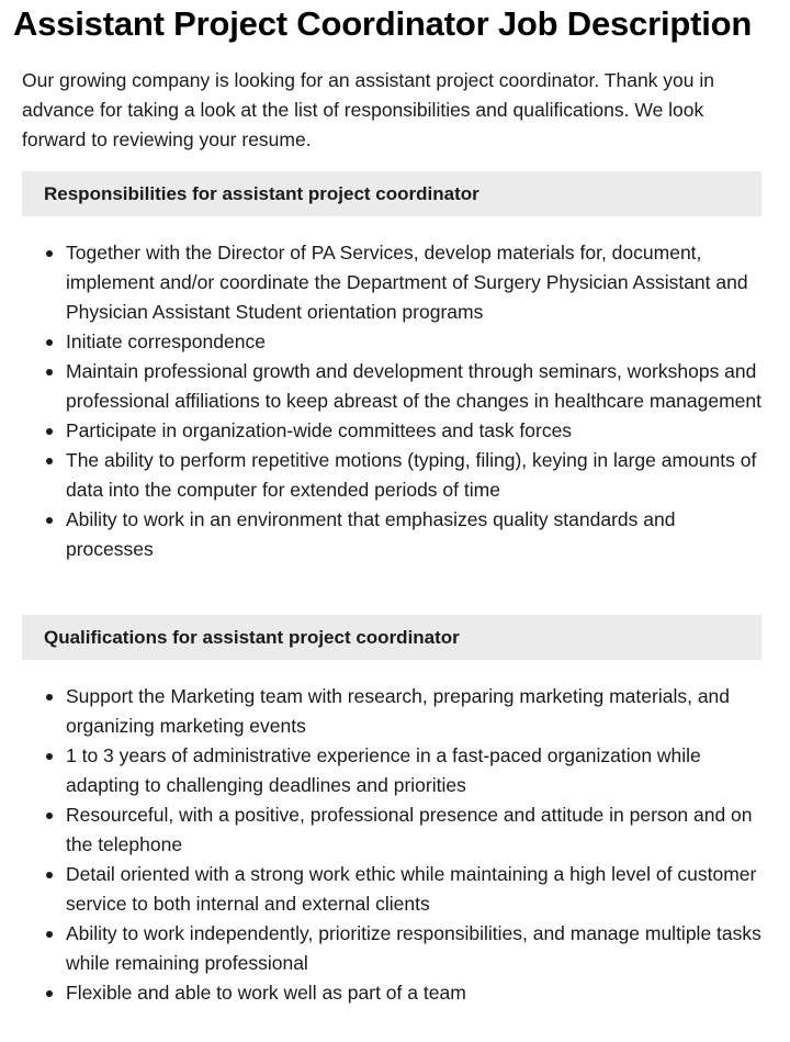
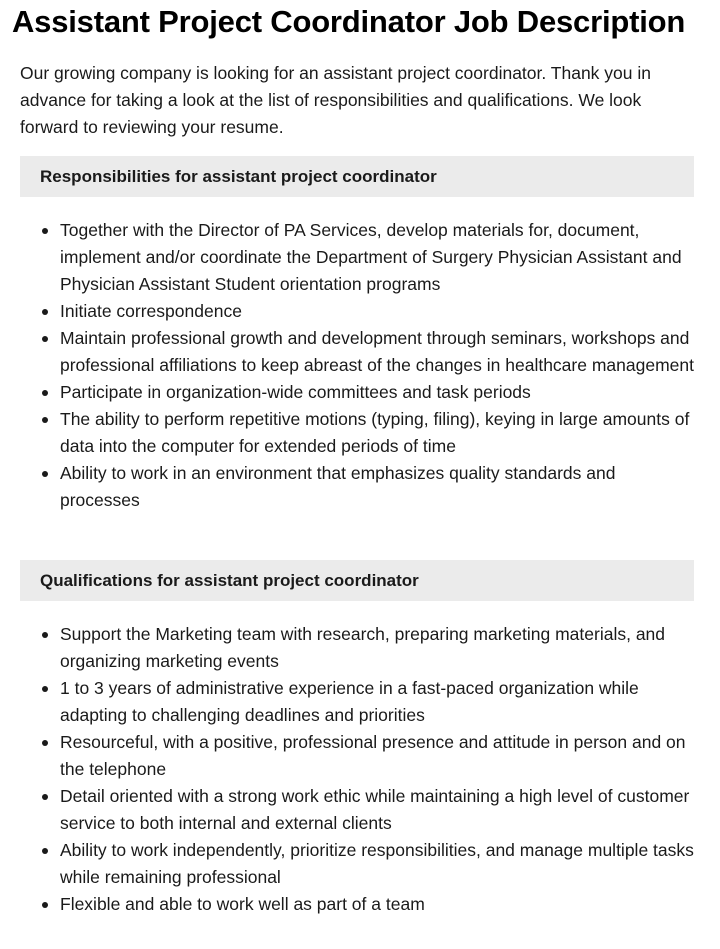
  Assistant Project Coordinator Job Description
  Our growing company is looking for an assistant project coordinator. Thank you in advance for taking a look at the list of responsibilities and qualifications. We look forward to reviewing your resume.
  Responsibilities for assistant project coordinator
  Together with the Director of PA Services, develop materials for, document, implement and/or coordinate the Department of Surgery Physician Assistant and Physician Assistant Student orientation programs
  Initiate correspondence
  Maintain professional growth and development through seminars, workshops and professional affiliations to keep abreast of the changes in healthcare management
- Participate in organization-wide committees and task forces
+ Participate in organization-wide committees and task periods
  The ability to perform repetitive motions (typing, filing), keying in large amounts of data into the computer for extended periods of time
  Ability to work in an environment that emphasizes quality standards and processes
  Qualifications for assistant project coordinator
  Support the Marketing team with research, preparing marketing materials, and organizing marketing events
  1 to 3 years of administrative experience in a fast-paced organization while adapting to challenging deadlines and priorities
  Resourceful, with a positive, professional presence and attitude in person and on the telephone
  Detail oriented with a strong work ethic while maintaining a high level of customer service to both internal and external clients
  Ability to work independently, prioritize responsibilities, and manage multiple tasks while remaining professional
  Flexible and able to work well as part of a team
